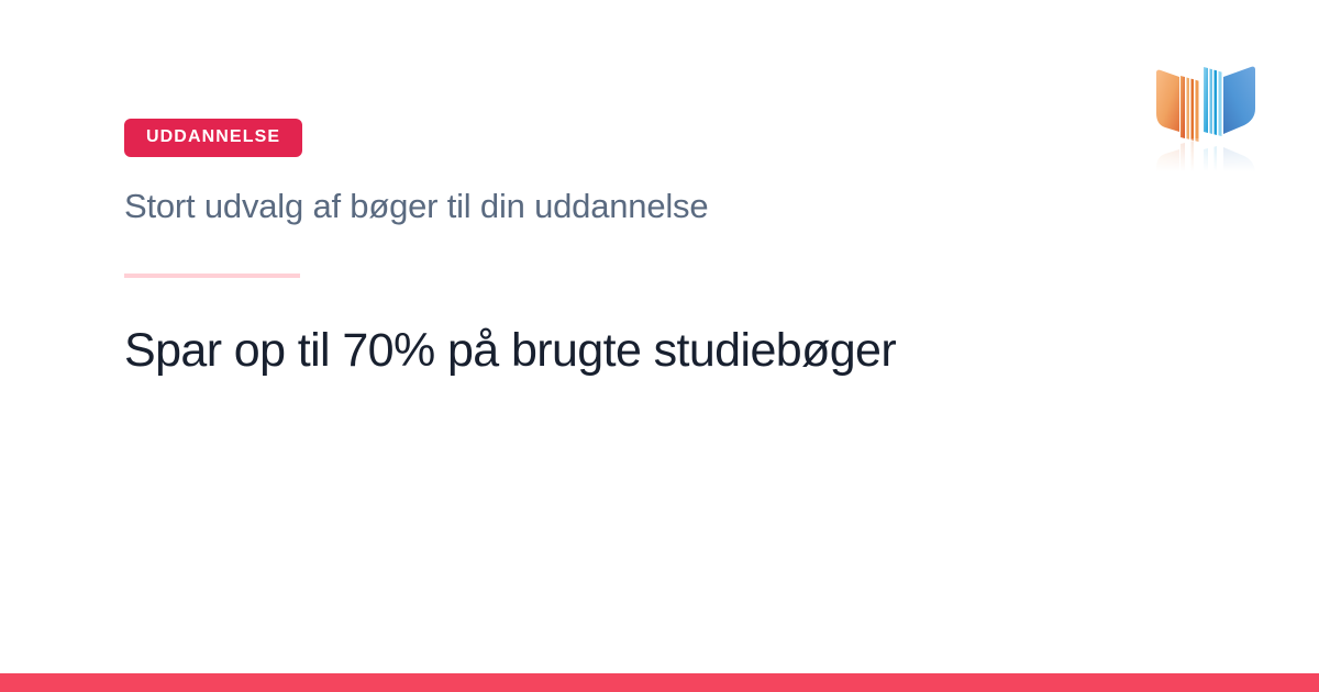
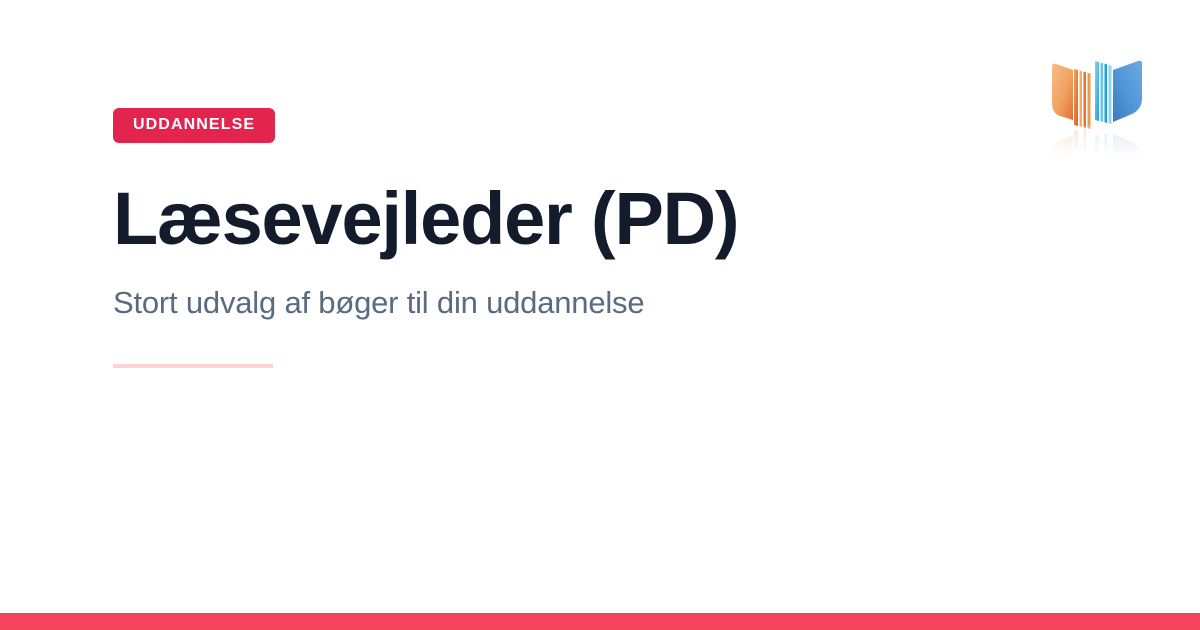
  UDDANNELSE
+ Læsevejleder (PD)
  Stort udvalg af bøger til din uddannelse
- Spar op til 70% på brugte studiebøger
